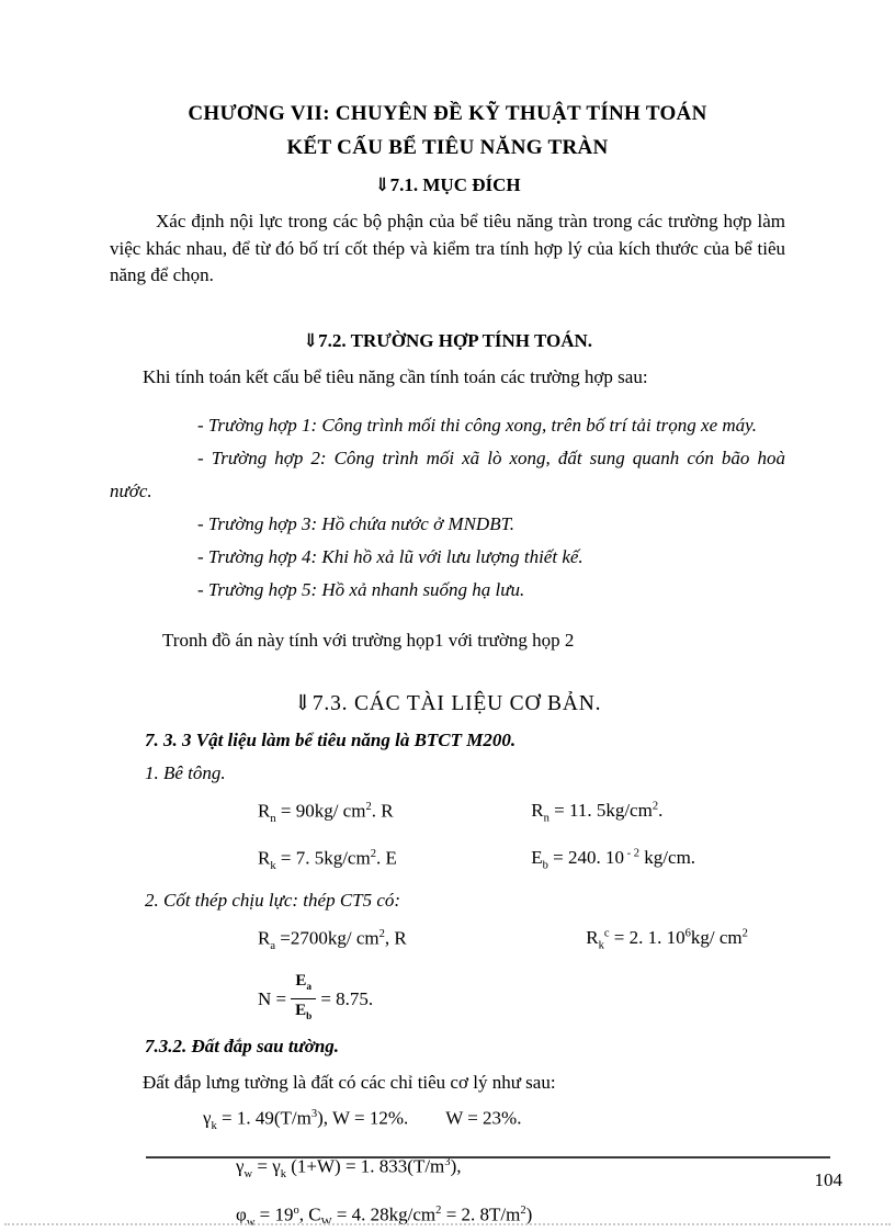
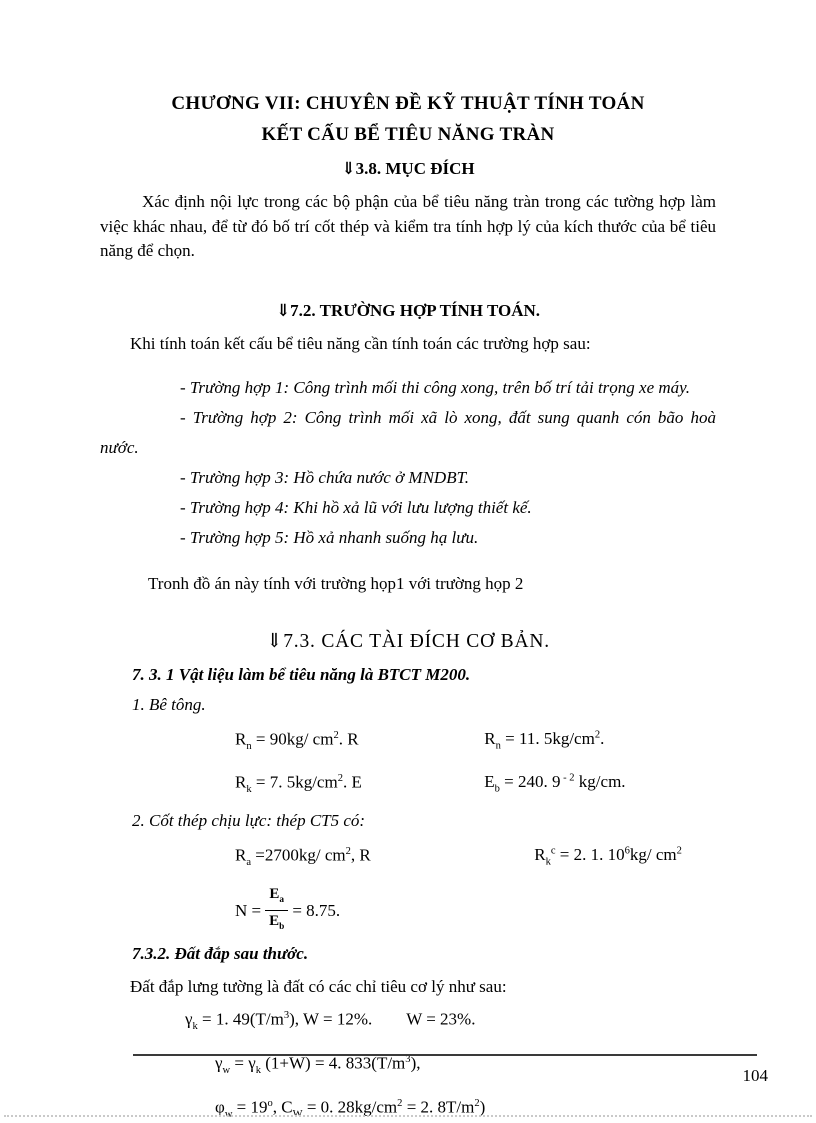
  CHƯƠNG VII: CHUYÊN ĐỀ KỸ THUẬT TÍNH TOÁN
  KẾT CẤU BỂ TIÊU NĂNG TRÀN
- ⇓7.1. MỤC ĐÍCH
+ ⇓3.8. MỤC ĐÍCH
- Xác định nội lực trong các bộ phận của bể tiêu năng tràn trong các trường hợp làm việc khác nhau, để từ đó bố trí cốt thép và kiểm tra tính hợp lý của kích thước của bể tiêu năng để chọn.
+ Xác định nội lực trong các bộ phận của bể tiêu năng tràn trong các tường hợp làm việc khác nhau, để từ đó bố trí cốt thép và kiểm tra tính hợp lý của kích thước của bể tiêu năng để chọn.
  ⇓7.2. TRƯỜNG HỢP TÍNH TOÁN.
  Khi tính toán kết cấu bể tiêu năng cần tính toán các trường hợp sau:
  - Trường hợp 1: Công trình mối thi công xong, trên bố trí tải trọng xe máy.
  - Trường hợp 2: Công trình mối xã lò xong, đất sung quanh cón bão hoà nước.
  - Trường hợp 3: Hồ chứa nước ở MNDBT.
  - Trường hợp 4: Khi hồ xả lũ với lưu lượng thiết kế.
  - Trường hợp 5: Hồ xả nhanh suống hạ lưu.
  Tronh đồ án này tính với trường họp1 với trường họp 2
- ⇓7.3. CÁC TÀI LIỆU CƠ BẢN.
+ ⇓7.3. CÁC TÀI ĐÍCH CƠ BẢN.
- 7. 3. 3 Vật liệu làm bể tiêu năng là BTCT M200.
+ 7. 3. 1 Vật liệu làm bể tiêu năng là BTCT M200.
  1. Bê tông.
  Rn = 90kg/ cm2. R Rn = 11. 5kg/cm2.
- Rk = 7. 5kg/cm2. E Eb = 240. 10 - 2 kg/cm.
+ Rk = 7. 5kg/cm2. E Eb = 240. 9 - 2 kg/cm.
  2. Cốt thép chịu lực: thép CT5 có:
  Ra =2700kg/ cm2, R Rkc = 2. 1. 106kg/ cm2
  N =
  Ea
  Eb
  = 8.75.
- 7.3.2. Đất đắp sau tường.
+ 7.3.2. Đất đắp sau thước.
  Đất đắp lưng tường là đất có các chỉ tiêu cơ lý như sau:
  γk = 1. 49(T/m3), W = 12%. W = 23%.
- γw = γk (1+W) = 1. 833(T/m3),
+ γw = γk (1+W) = 4. 833(T/m3),
- φw = 19o, CW = 4. 28kg/cm2 = 2. 8T/m2)
+ φw = 19o, CW = 0. 28kg/cm2 = 2. 8T/m2)
  104
